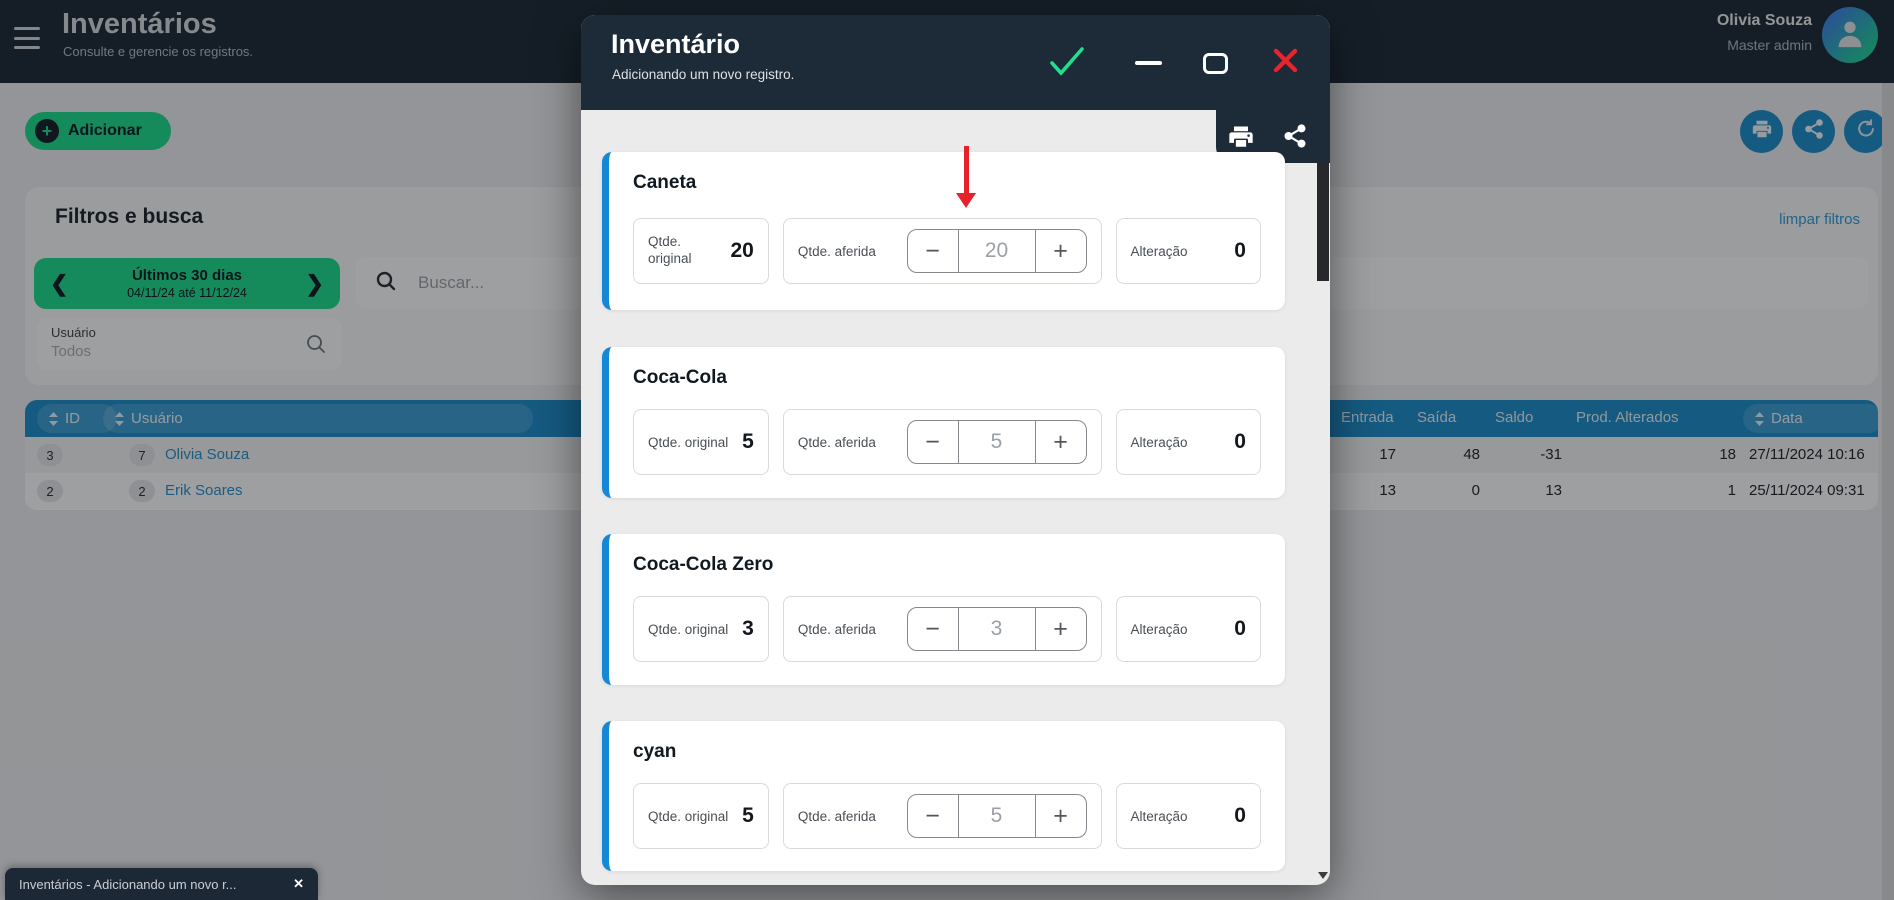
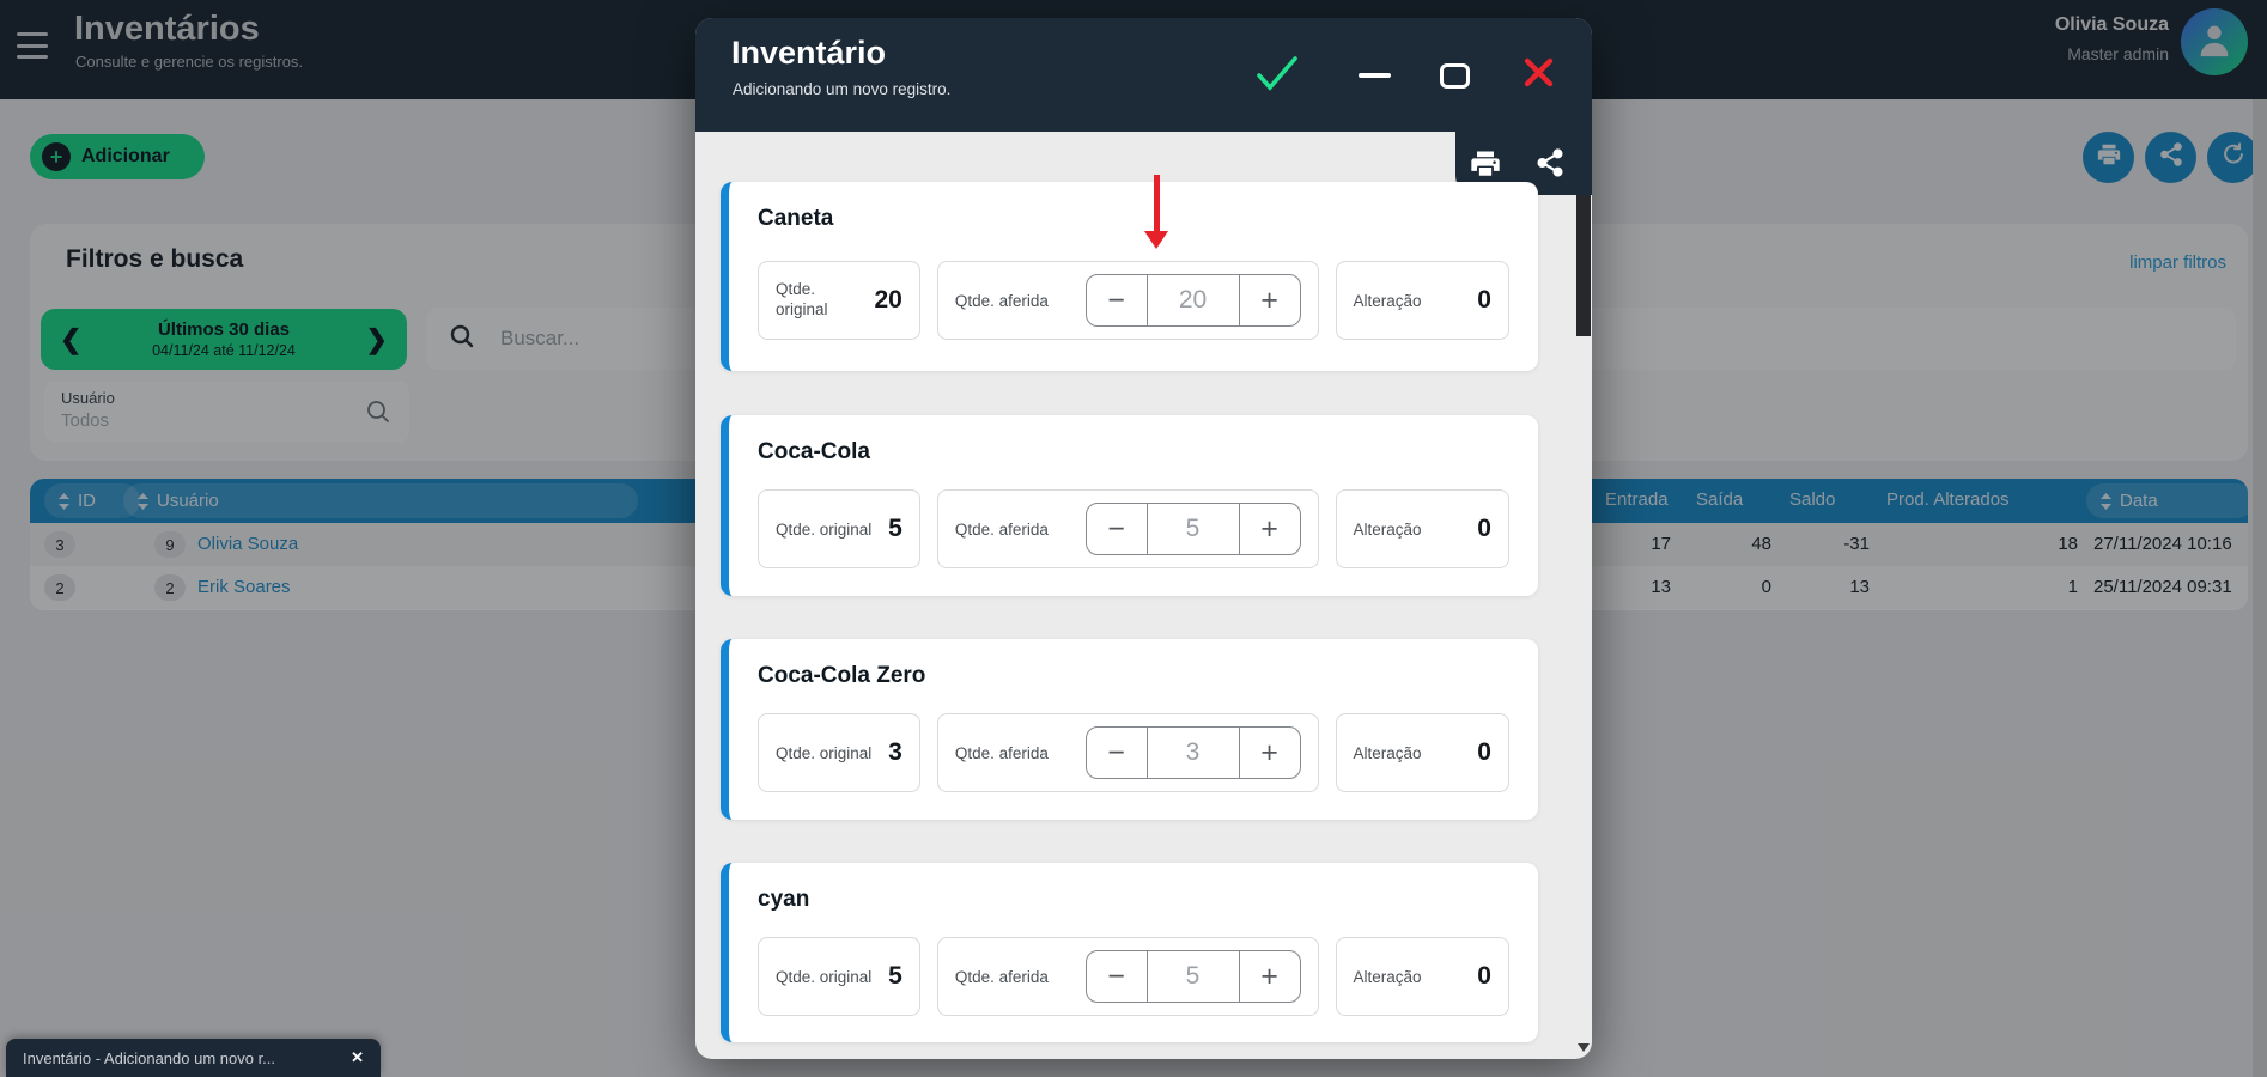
  Inventários
  Consulte e gerencie os registros.
  Olivia Souza
  Master admin
  +
  Adicionar
  Filtros e busca
  limpar filtros
  ❮
  Últimos 30 dias
  04/11/24 até 11/12/24
  ❯
  Buscar...
  Usuário
  Todos
  ID
  Usuário
  Entrada
  Saída
  Saldo
  Prod. Alterados
  Data
  3
- 7
+ 9
  Olivia Souza
  17
  48
  -31
  18
  27/11/2024 10:16
  2
  2
  Erik Soares
  13
  0
  13
  1
  25/11/2024 09:31
  Inventário
  Adicionando um novo registro.
  Caneta
  Qtde. original
  20
  Qtde. aferida
  −
  20
  +
  Alteração
  0
  Coca-Cola
  Qtde. original
  5
  Qtde. aferida
  −
  5
  +
  Alteração
  0
  Coca-Cola Zero
  Qtde. original
  3
  Qtde. aferida
  −
  3
  +
  Alteração
  0
  cyan
  Qtde. original
  5
  Qtde. aferida
  −
  5
  +
  Alteração
  0
- Inventários - Adicionando um novo r...
+ Inventário - Adicionando um novo r...
  ✕
